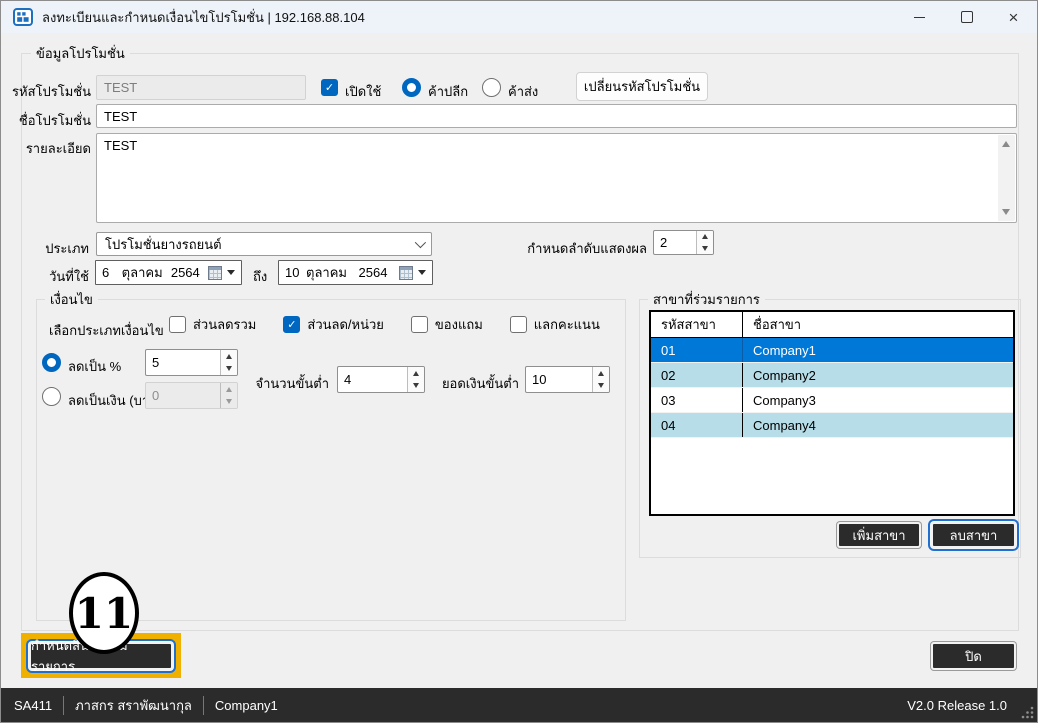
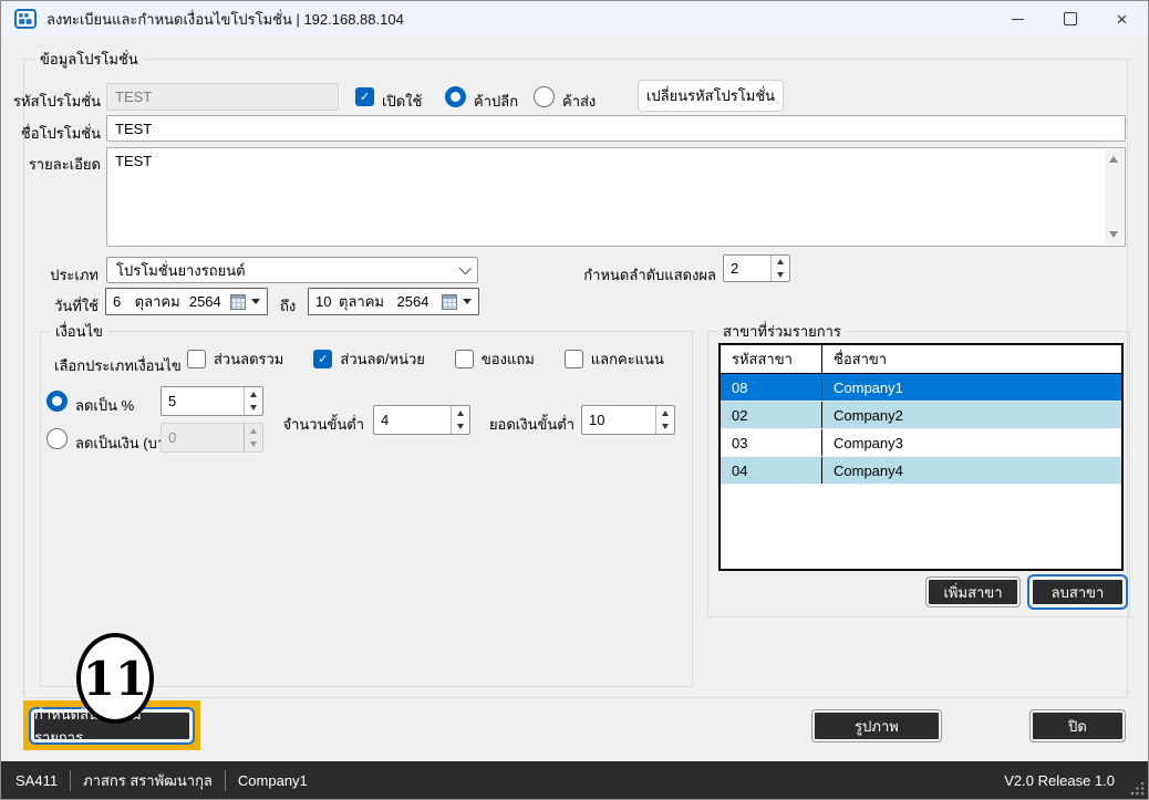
  ลงทะเบียนและกำหนดเงื่อนไขโปรโมชั่น | 192.168.88.104
  ×
  ข้อมูลโปรโมชั่น
  รหัสโปรโมชั่น
  TEST
  ✓
  เปิดใช้
  ค้าปลีก
  ค้าส่ง
  เปลี่ยนรหัสโปรโมชั่น
  ชื่อโปรโมชั่น
  TEST
  รายละเอียด
  TEST
  ประเภท
  โปรโมชั่นยางรถยนต์
  กำหนดลำดับแสดงผล
  2
  วันที่ใช้
  6
  ตุลาคม
  2564
  ถึง
  10
  ตุลาคม
  2564
  เงื่อนไข
  เลือกประเภทเงื่อนไข
  ส่วนลดรวม
  ✓
  ส่วนลด/หน่วย
  ของแถม
  แลกคะแนน
  ลดเป็น %
  5
  ลดเป็นเงิน (บ
  0
  จำนวนขั้นต่ำ
  4
  ยอดเงินขั้นต่ำ
  10
  สาขาที่ร่วมรายการ
  รหัสสาขา
  ชื่อสาขา
- 01
+ 08
  Company1
  02
  Company2
  03
  Company3
  04
  Company4
  เพิ่มสาขา
  ลบสาขา
  11
+ รูปภาพ
  ปิด
  SA411
  ภาสกร สราพัฒนากุล
  Company1
  V2.0 Release 1.0
